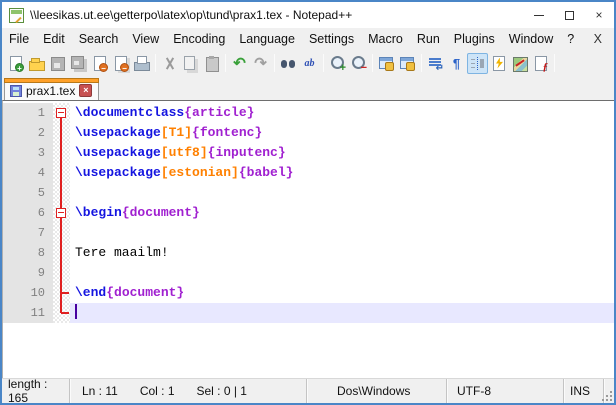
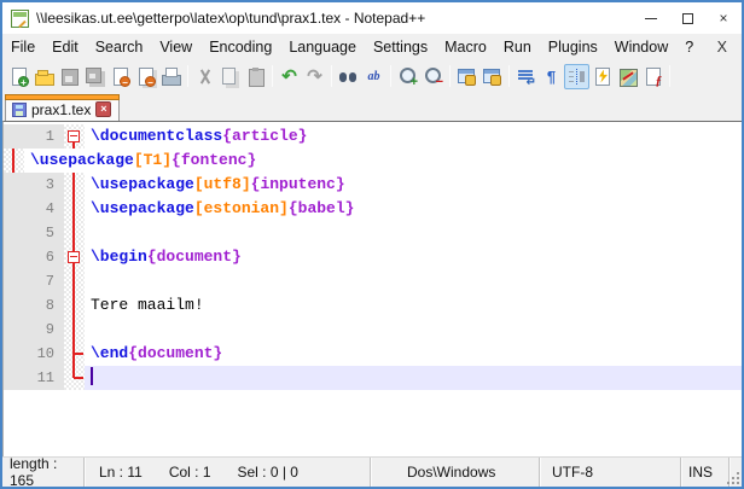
  \\leesikas.ut.ee\getterpo\latex\op\tund\prax1.tex - Notepad++
  ×
  File
  Edit
  Search
  View
  Encoding
  Language
  Settings
  Macro
  Run
  Plugins
  Window
  ?
  X
  +
  −
  −
  ↶
  ↷
  ab
  ¶
  prax1.tex
  ×
  1
  \documentclass{article}
- 2
  \usepackage[T1]{fontenc}
  3
  \usepackage[utf8]{inputenc}
  4
  \usepackage[estonian]{babel}
  5
  6
  \begin{document}
  7
  8
  Tere maailm!
  9
  10
  \end{document}
  11
  length : 165
  Ln : 11
  Col : 1
- Sel : 0 | 1
+ Sel : 0 | 0
  Dos\Windows
  UTF-8
  INS
